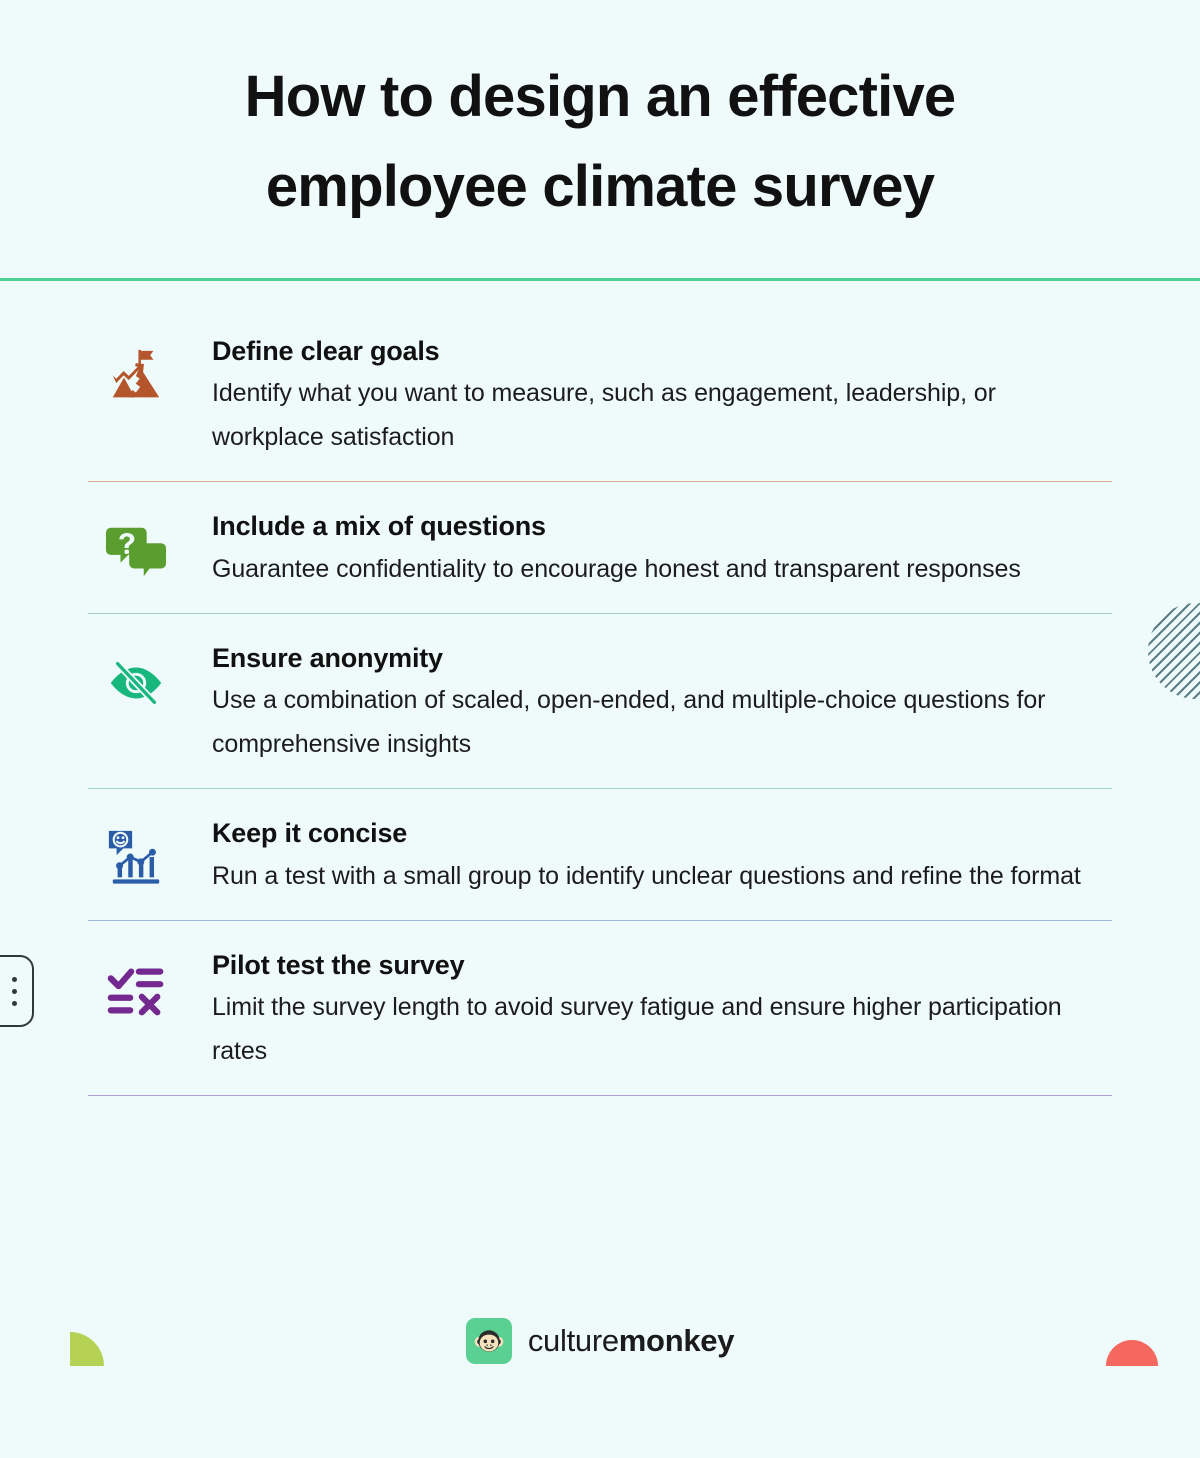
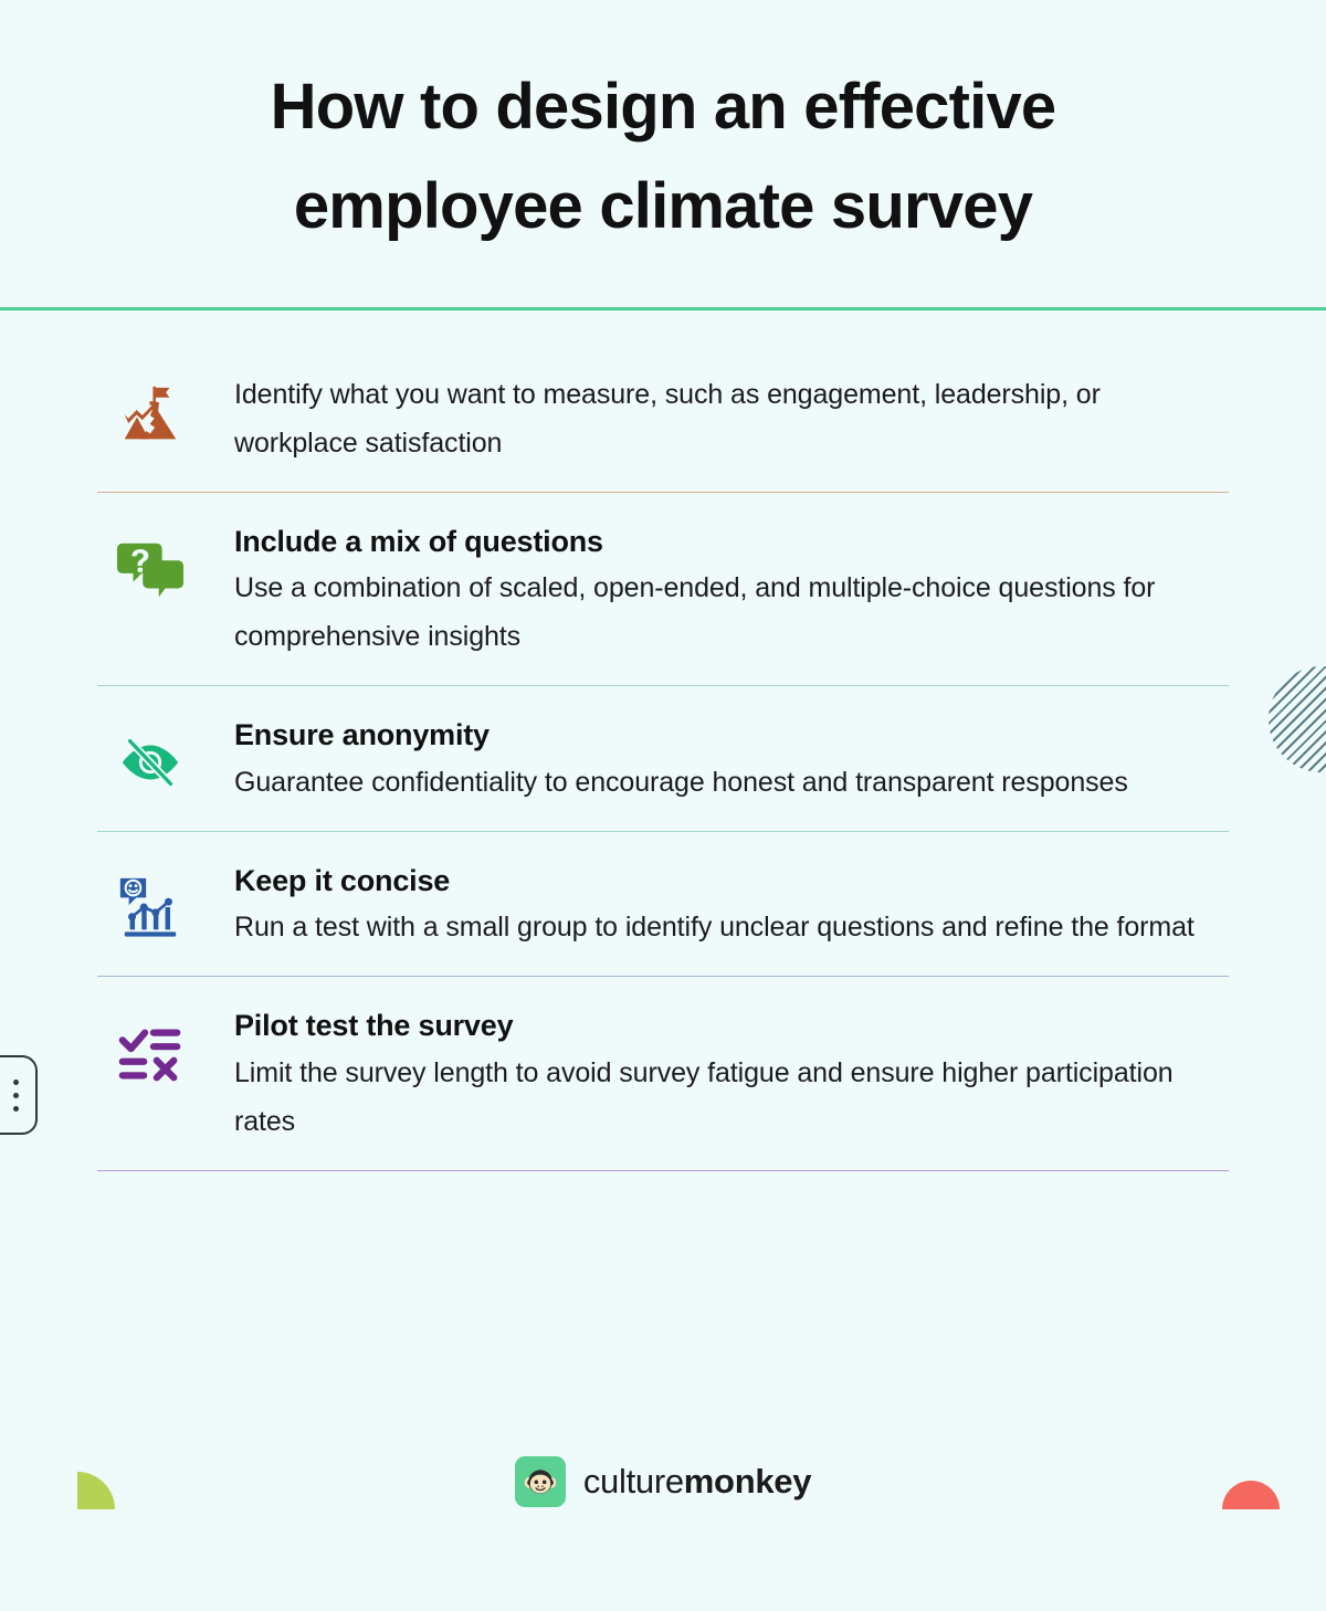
  How to design an effective employee climate survey
- Define clear goals
  Identify what you want to measure, such as engagement, leadership, or workplace satisfaction
  Include a mix of questions
- Guarantee confidentiality to encourage honest and transparent responses
+ Use a combination of scaled, open-ended, and multiple-choice questions for comprehensive insights
  Ensure anonymity
- Use a combination of scaled, open-ended, and multiple-choice questions for comprehensive insights
+ Guarantee confidentiality to encourage honest and transparent responses
  Keep it concise
  Run a test with a small group to identify unclear questions and refine the format
  Pilot test the survey
  Limit the survey length to avoid survey fatigue and ensure higher participation rates
  culturemonkey
